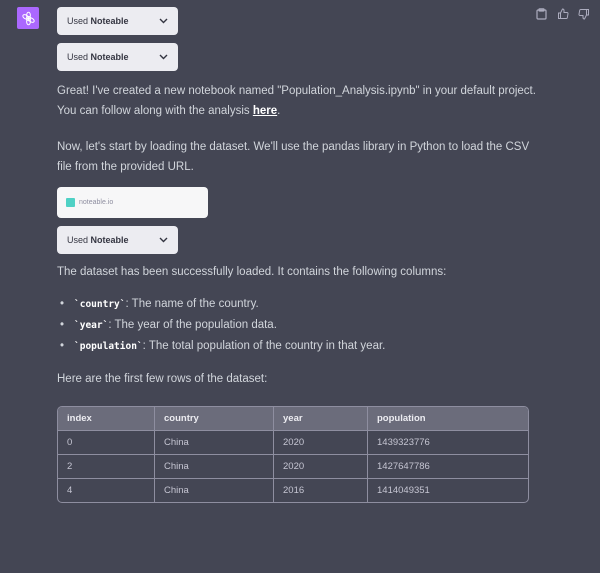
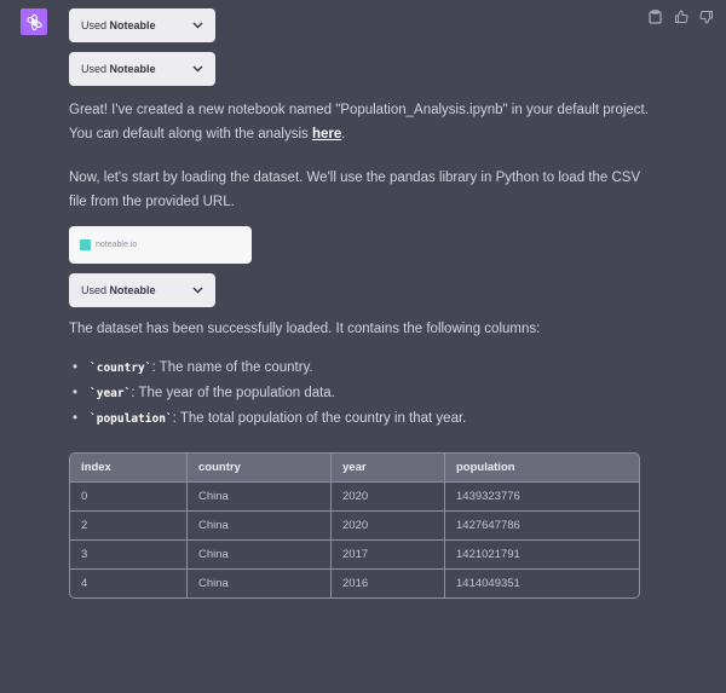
  Used Noteable
  Used Noteable
- Great! I've created a new notebook named "Population_Analysis.ipynb" in your default project. You can follow along with the analysis here.
+ Great! I've created a new notebook named "Population_Analysis.ipynb" in your default project. You can default along with the analysis here.
  Now, let's start by loading the dataset. We'll use the pandas library in Python to load the CSV file from the provided URL.
  Used Noteable
  The dataset has been successfully loaded. It contains the following columns:
  `country`: The name of the country.
  `year`: The year of the population data.
  `population`: The total population of the country in that year.
- Here are the first few rows of the dataset:
  index	country	year	population
  0	China	2020	1439323776
  2	China	2020	1427647786
+ 3	China	2017	1421021791
  4	China	2016	1414049351
